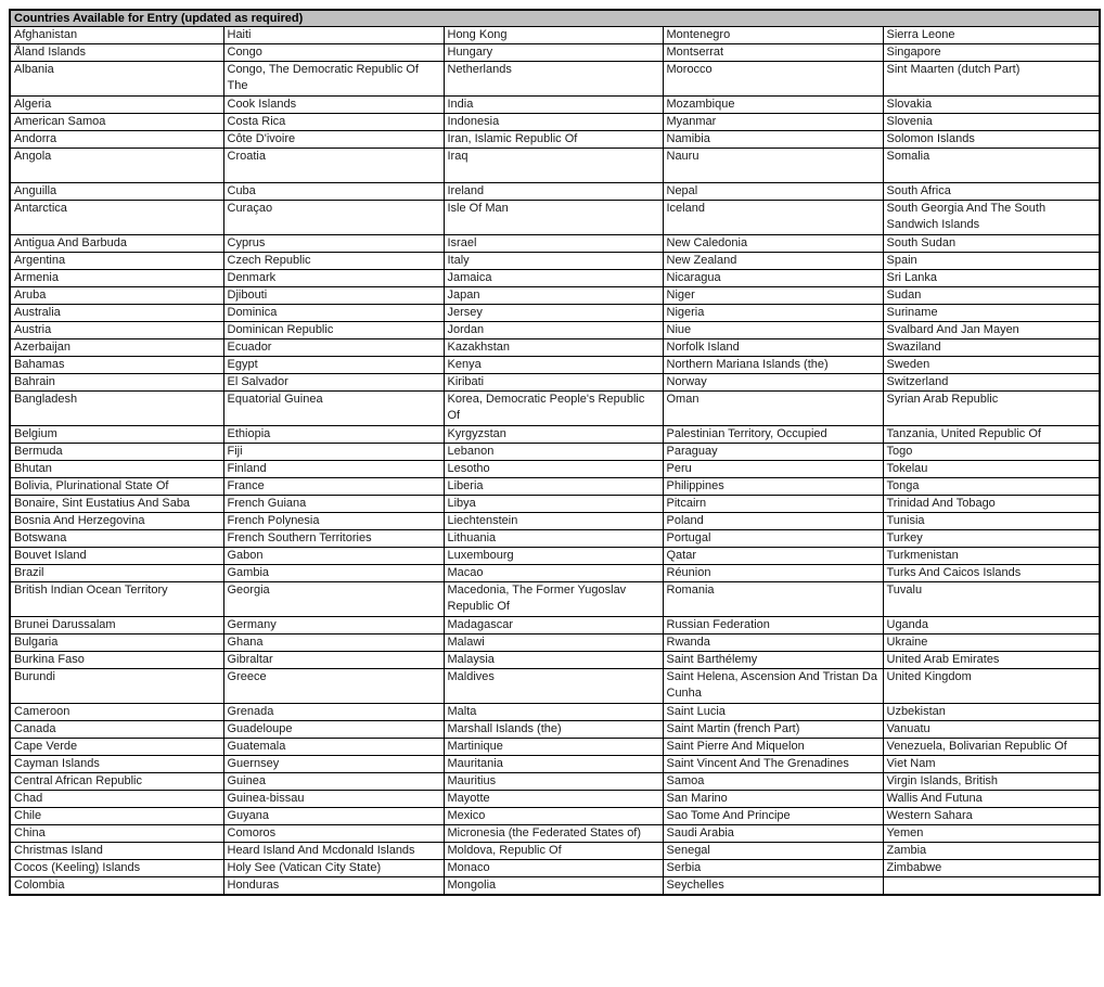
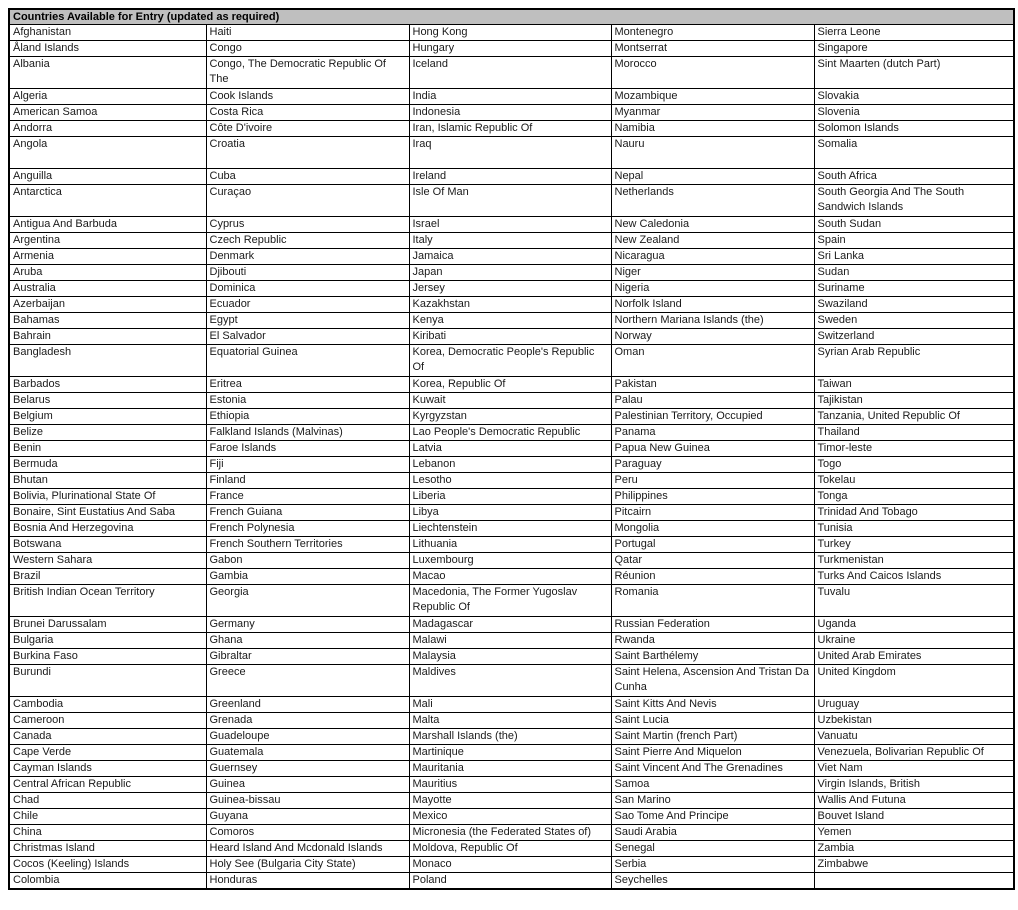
  Countries Available for Entry (updated as required)
  Afghanistan	Haiti	Hong Kong	Montenegro	Sierra Leone
  Åland Islands	Congo	Hungary	Montserrat	Singapore
- Albania	Congo, The Democratic Republic Of The	Netherlands	Morocco	Sint Maarten (dutch Part)
+ Albania	Congo, The Democratic Republic Of The	Iceland	Morocco	Sint Maarten (dutch Part)
  Algeria	Cook Islands	India	Mozambique	Slovakia
  American Samoa	Costa Rica	Indonesia	Myanmar	Slovenia
  Andorra	Côte D'ivoire	Iran, Islamic Republic Of	Namibia	Solomon Islands
  Angola	Croatia	Iraq	Nauru	Somalia
  Anguilla	Cuba	Ireland	Nepal	South Africa
- Antarctica	Curaçao	Isle Of Man	Iceland	South Georgia And The South Sandwich Islands
+ Antarctica	Curaçao	Isle Of Man	Netherlands	South Georgia And The South Sandwich Islands
  Antigua And Barbuda	Cyprus	Israel	New Caledonia	South Sudan
  Argentina	Czech Republic	Italy	New Zealand	Spain
  Armenia	Denmark	Jamaica	Nicaragua	Sri Lanka
  Aruba	Djibouti	Japan	Niger	Sudan
  Australia	Dominica	Jersey	Nigeria	Suriname
- Austria	Dominican Republic	Jordan	Niue	Svalbard And Jan Mayen
  Azerbaijan	Ecuador	Kazakhstan	Norfolk Island	Swaziland
  Bahamas	Egypt	Kenya	Northern Mariana Islands (the)	Sweden
  Bahrain	El Salvador	Kiribati	Norway	Switzerland
  Bangladesh	Equatorial Guinea	Korea, Democratic People's Republic Of	Oman	Syrian Arab Republic
+ Barbados	Eritrea	Korea, Republic Of	Pakistan	Taiwan
+ Belarus	Estonia	Kuwait	Palau	Tajikistan
  Belgium	Ethiopia	Kyrgyzstan	Palestinian Territory, Occupied	Tanzania, United Republic Of
+ Belize	Falkland Islands (Malvinas)	Lao People's Democratic Republic	Panama	Thailand
+ Benin	Faroe Islands	Latvia	Papua New Guinea	Timor-leste
  Bermuda	Fiji	Lebanon	Paraguay	Togo
  Bhutan	Finland	Lesotho	Peru	Tokelau
  Bolivia, Plurinational State Of	France	Liberia	Philippines	Tonga
  Bonaire, Sint Eustatius And Saba	French Guiana	Libya	Pitcairn	Trinidad And Tobago
- Bosnia And Herzegovina	French Polynesia	Liechtenstein	Poland	Tunisia
+ Bosnia And Herzegovina	French Polynesia	Liechtenstein	Mongolia	Tunisia
  Botswana	French Southern Territories	Lithuania	Portugal	Turkey
- Bouvet Island	Gabon	Luxembourg	Qatar	Turkmenistan
+ Western Sahara	Gabon	Luxembourg	Qatar	Turkmenistan
  Brazil	Gambia	Macao	Réunion	Turks And Caicos Islands
  British Indian Ocean Territory	Georgia	Macedonia, The Former Yugoslav Republic Of	Romania	Tuvalu
  Brunei Darussalam	Germany	Madagascar	Russian Federation	Uganda
  Bulgaria	Ghana	Malawi	Rwanda	Ukraine
  Burkina Faso	Gibraltar	Malaysia	Saint Barthélemy	United Arab Emirates
  Burundi	Greece	Maldives	Saint Helena, Ascension And Tristan Da Cunha	United Kingdom
+ Cambodia	Greenland	Mali	Saint Kitts And Nevis	Uruguay
  Cameroon	Grenada	Malta	Saint Lucia	Uzbekistan
  Canada	Guadeloupe	Marshall Islands (the)	Saint Martin (french Part)	Vanuatu
  Cape Verde	Guatemala	Martinique	Saint Pierre And Miquelon	Venezuela, Bolivarian Republic Of
  Cayman Islands	Guernsey	Mauritania	Saint Vincent And The Grenadines	Viet Nam
  Central African Republic	Guinea	Mauritius	Samoa	Virgin Islands, British
  Chad	Guinea-bissau	Mayotte	San Marino	Wallis And Futuna
- Chile	Guyana	Mexico	Sao Tome And Principe	Western Sahara
+ Chile	Guyana	Mexico	Sao Tome And Principe	Bouvet Island
  China	Comoros	Micronesia (the Federated States of)	Saudi Arabia	Yemen
  Christmas Island	Heard Island And Mcdonald Islands	Moldova, Republic Of	Senegal	Zambia
- Cocos (Keeling) Islands	Holy See (Vatican City State)	Monaco	Serbia	Zimbabwe
+ Cocos (Keeling) Islands	Holy See (Bulgaria City State)	Monaco	Serbia	Zimbabwe
- Colombia	Honduras	Mongolia	Seychelles
+ Colombia	Honduras	Poland	Seychelles
